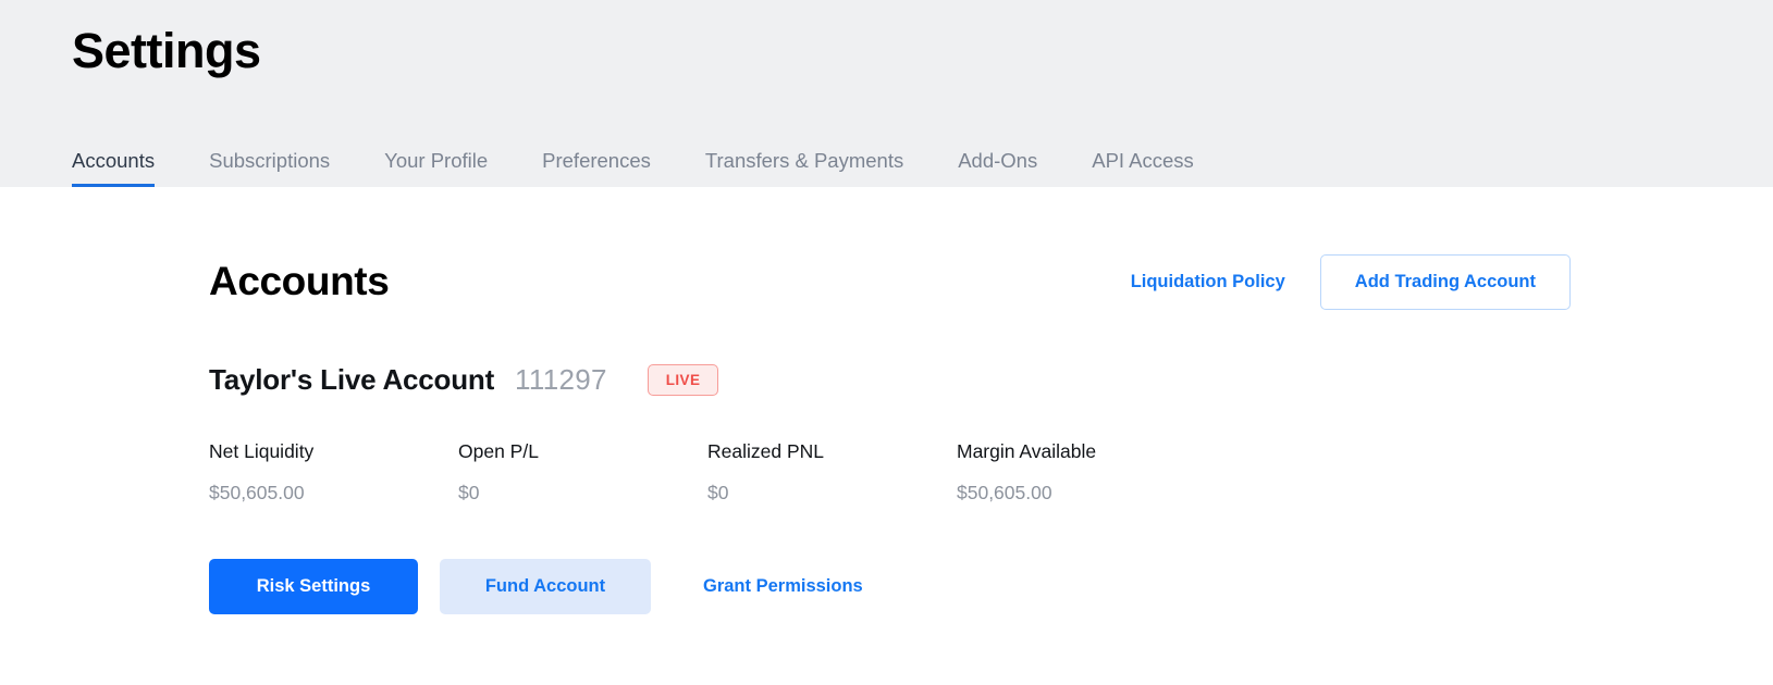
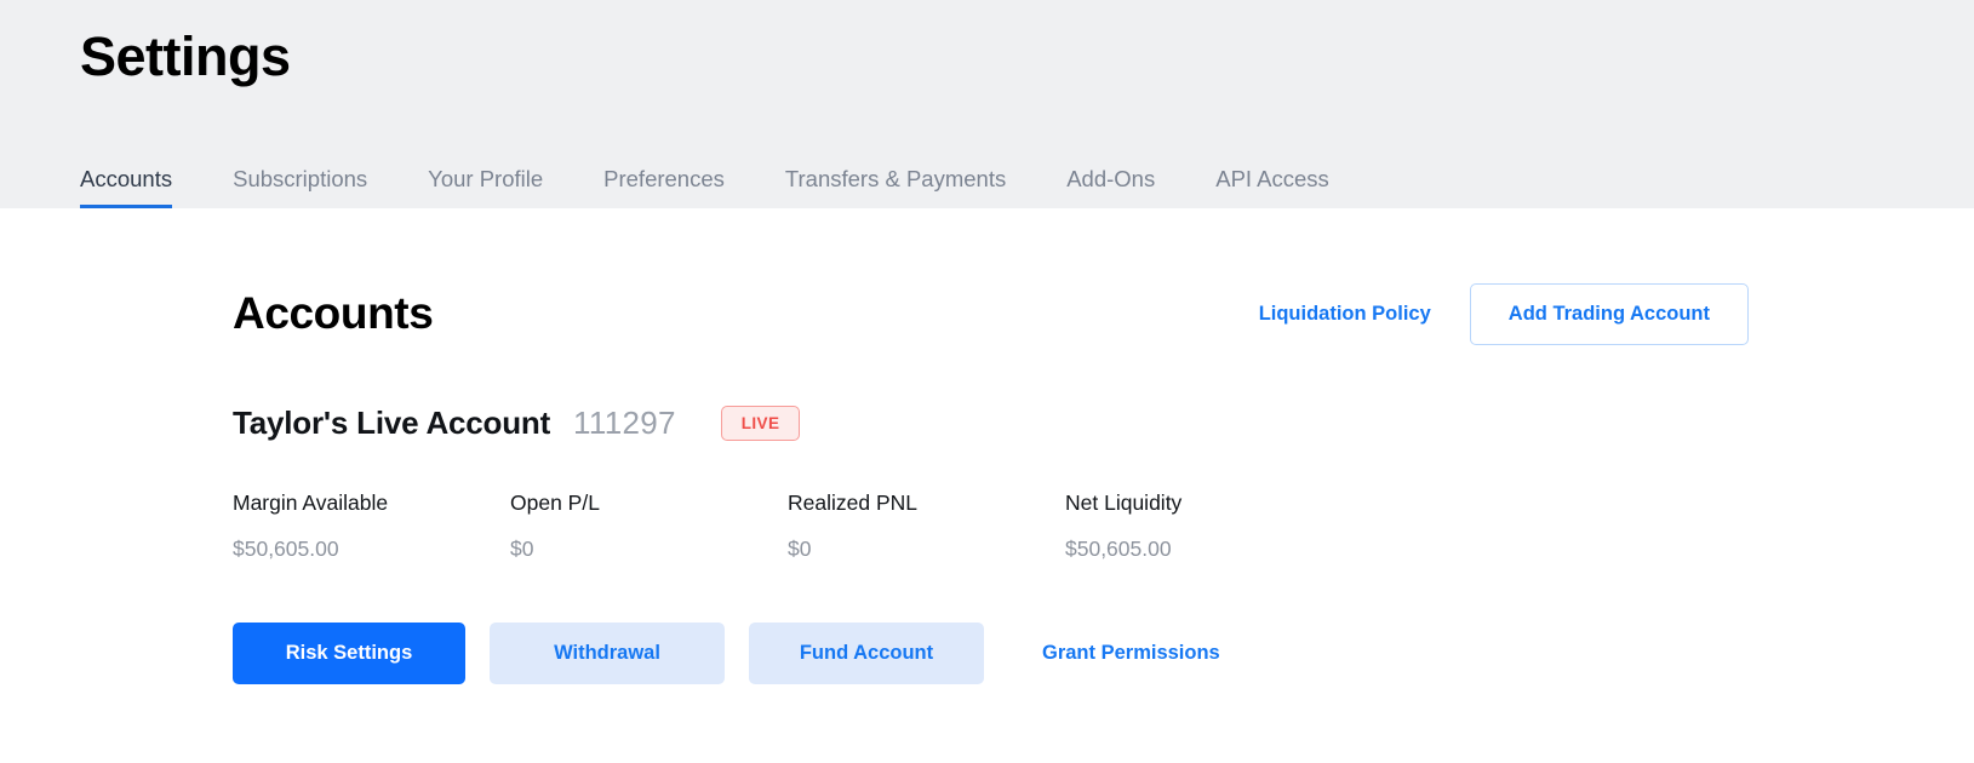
  Settings
  Accounts
  Subscriptions
  Your Profile
  Preferences
  Transfers & Payments
  Add-Ons
  API Access
  Accounts
  Liquidation Policy
  Add Trading Account
  Taylor's Live Account
  111297
  LIVE
- Net Liquidity
+ Margin Available
  $50,605.00
  Open P/L
  $0
  Realized PNL
  $0
- Margin Available
+ Net Liquidity
  $50,605.00
  Risk Settings
+ Withdrawal
  Fund Account
  Grant Permissions
